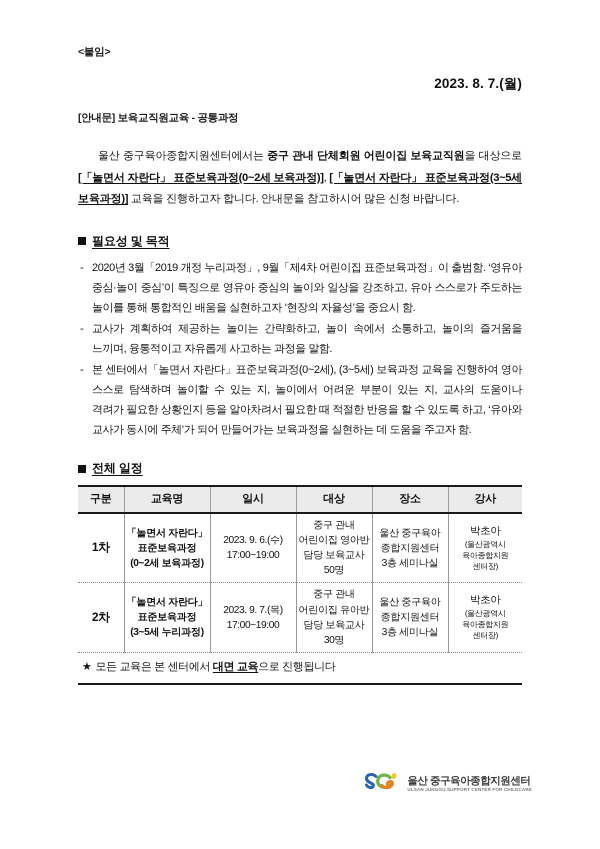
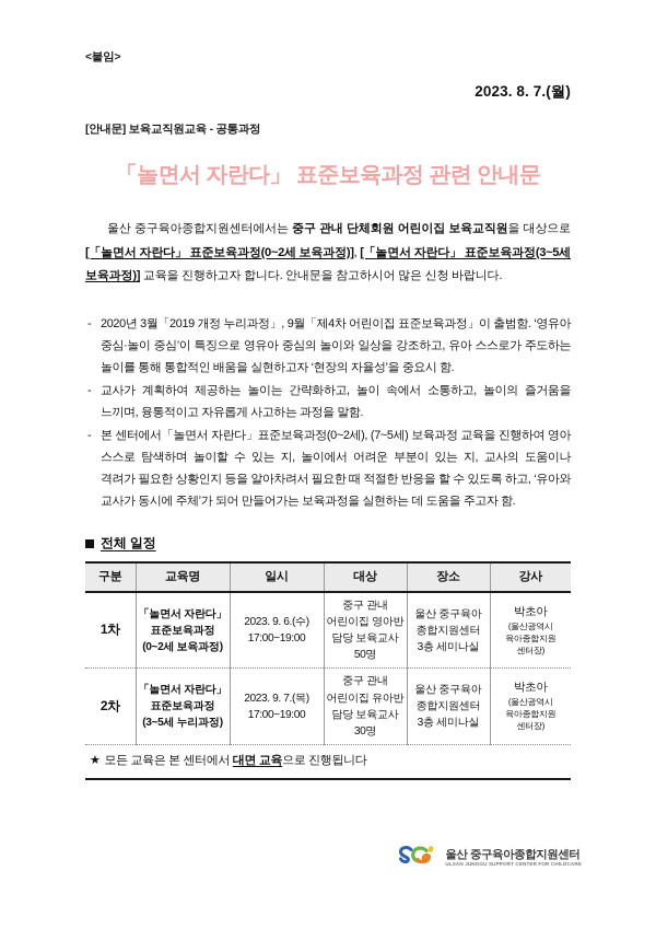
  <붙임>
  2023. 8. 7.(월)
  [안내문] 보육교직원교육 - 공통과정
+ 「놀면서 자란다」 표준보육과정 관련 안내문
  울산 중구육아종합지원센터에서는 중구 관내 단체회원 어린이집 보육교직원을 대상으로 [「놀면서 자란다」 표준보육과정(0~2세 보육과정)], [「놀면서 자란다」 표준보육과정(3~5세 보육과정)] 교육을 진행하고자 합니다. 안내문을 참고하시어 많은 신청 바랍니다.
- 필요성 및 목적
  -
  2020년 3월「2019 개정 누리과정」, 9월「제4차 어린이집 표준보육과정」이 출범함. ‘영유아 중심·놀이 중심’이 특징으로 영유아 중심의 놀이와 일상을 강조하고, 유아 스스로가 주도하는 놀이를 통해 통합적인 배움을 실현하고자 ‘현장의 자율성’을 중요시 함.
  -
  교사가 계획하여 제공하는 놀이는 간략화하고, 놀이 속에서 소통하고, 놀이의 즐거움을 느끼며, 융통적이고 자유롭게 사고하는 과정을 말함.
  -
- 본 센터에서「놀면서 자란다」표준보육과정(0~2세), (3~5세) 보육과정 교육을 진행하여 영아 스스로 탐색하며 놀이할 수 있는 지, 놀이에서 어려운 부분이 있는 지, 교사의 도움이나 격려가 필요한 상황인지 등을 알아차려서 필요한 때 적절한 반응을 할 수 있도록 하고, ‘유아와 교사가 동시에 주체’가 되어 만들어가는 보육과정을 실현하는 데 도움을 주고자 함.
+ 본 센터에서「놀면서 자란다」표준보육과정(0~2세), (7~5세) 보육과정 교육을 진행하여 영아 스스로 탐색하며 놀이할 수 있는 지, 놀이에서 어려운 부분이 있는 지, 교사의 도움이나 격려가 필요한 상황인지 등을 알아차려서 필요한 때 적절한 반응을 할 수 있도록 하고, ‘유아와 교사가 동시에 주체’가 되어 만들어가는 보육과정을 실현하는 데 도움을 주고자 함.
  전체 일정
  구분	교육명	일시	대상	장소	강사
  1차	「놀면서 자란다」 표준보육과정 (0~2세 보육과정)	2023. 9. 6.(수) 17:00~19:00	중구 관내 어린이집 영아반 담당 보육교사 50명	울산 중구육아 종합지원센터 3층 세미나실	박초아 (울산광역시 육아종합지원 센터장)
  2차	「놀면서 자란다」 표준보육과정 (3~5세 누리과정)	2023. 9. 7.(목) 17:00~19:00	중구 관내 어린이집 유아반 담당 보육교사 30명	울산 중구육아 종합지원센터 3층 세미나실	박초아 (울산광역시 육아종합지원 센터장)
  ★ 모든 교육은 본 센터에서 대면 교육으로 진행됩니다
  울산 중구육아종합지원센터
